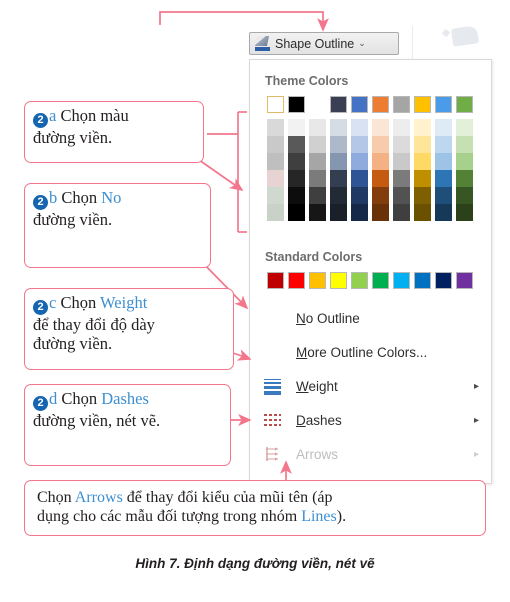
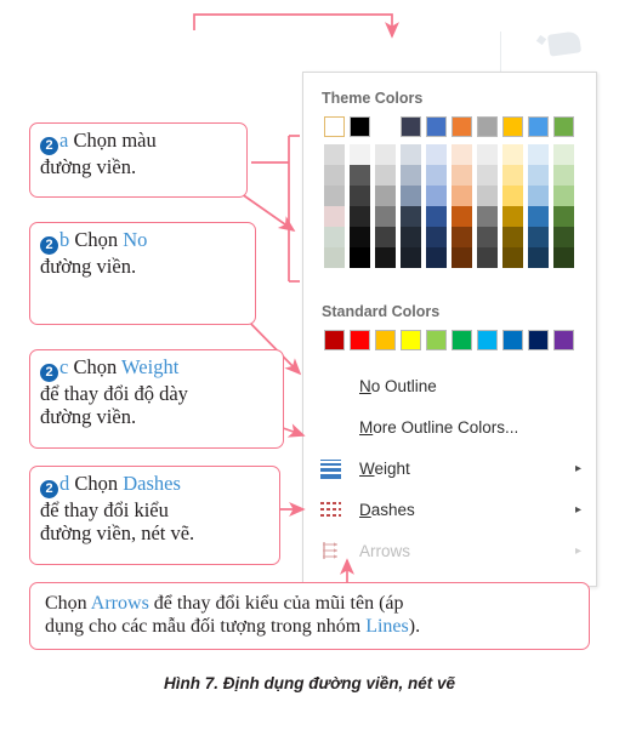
- Shape Outline
- ⌄
  Theme Colors
  Standard Colors
  No Outline
  More Outline Colors...
  Weight
  ▸
  Dashes
  ▸
  Arrows
  ▸
  2 a Chọn màu
  đường viền.
  2 b Chọn No
  đường viền.
  2 c Chọn Weight
  để thay đổi độ dày
  đường viền.
  2 d Chọn Dashes
+ để thay đổi kiểu
  đường viền, nét vẽ.
  Chọn Arrows để thay đổi kiểu của mũi tên (áp
  dụng cho các mẫu đối tượng trong nhóm Lines).
- Hình 7. Định dạng đường viền, nét vẽ
+ Hình 7. Định dụng đường viền, nét vẽ
